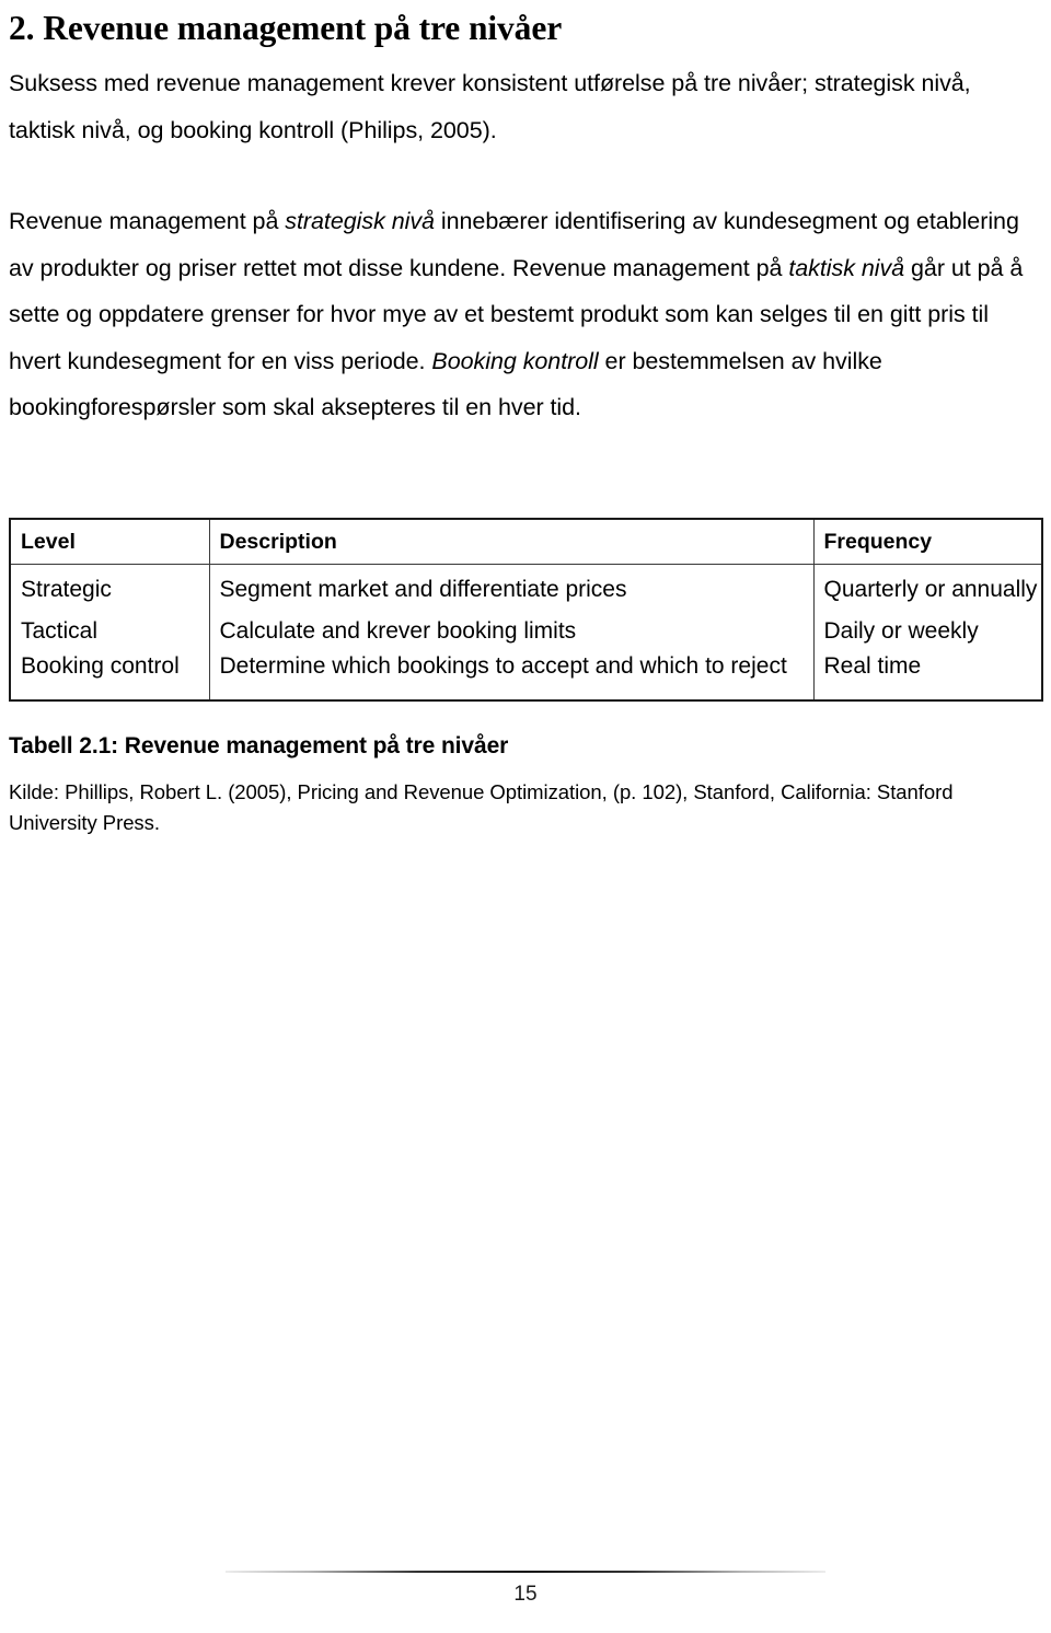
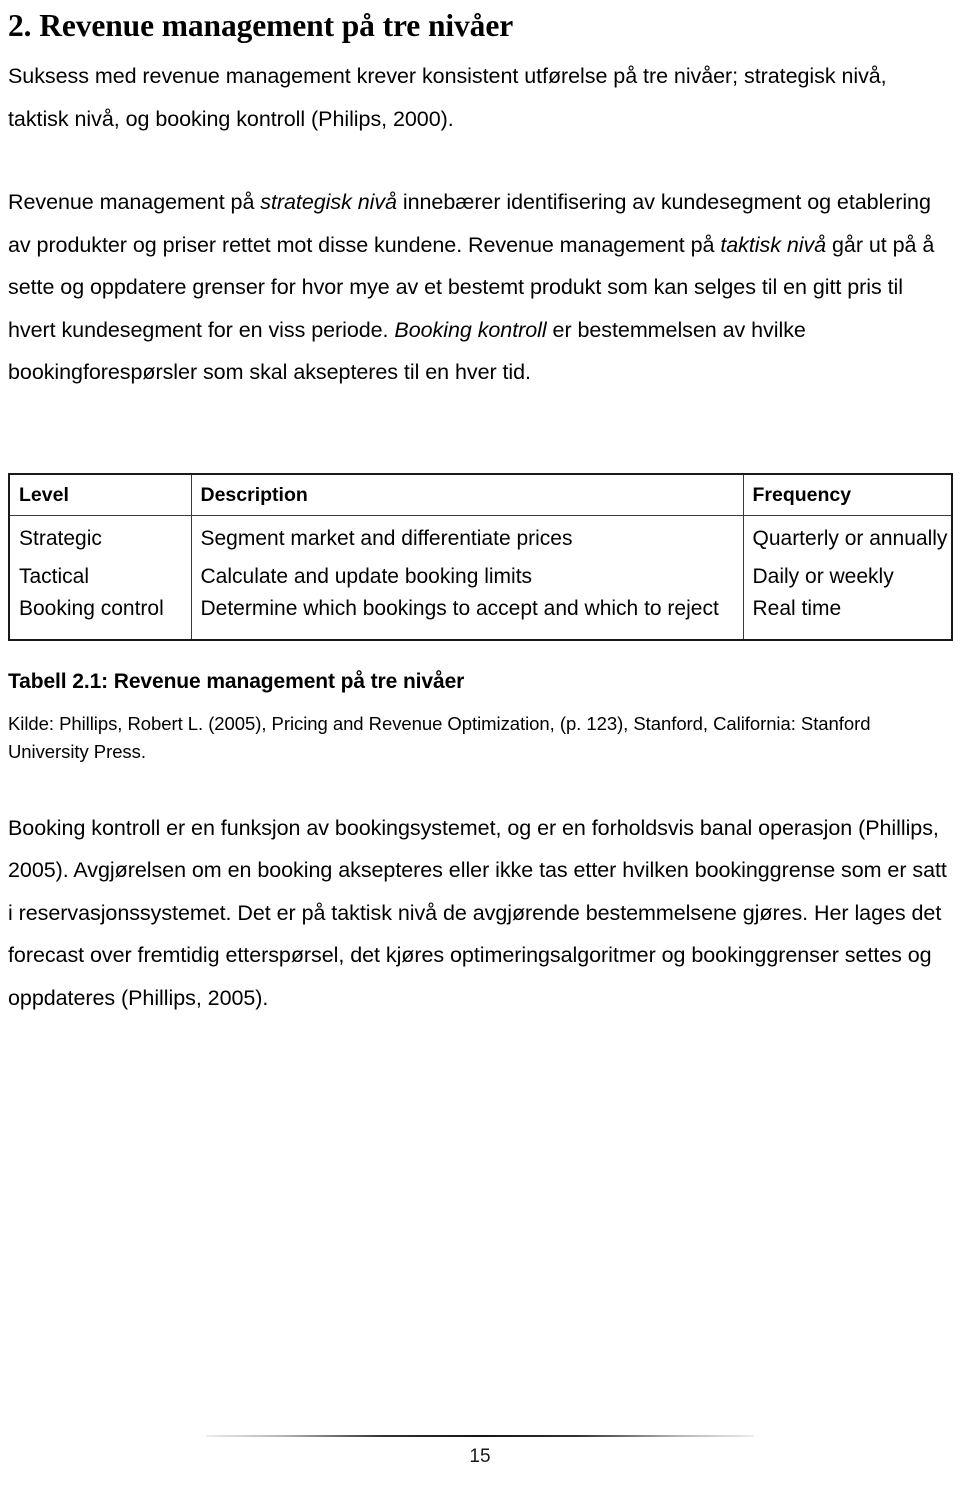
  2. Revenue management på tre nivåer
- Suksess med revenue management krever konsistent utførelse på tre nivåer; strategisk nivå, taktisk nivå, og booking kontroll (Philips, 2005).
+ Suksess med revenue management krever konsistent utførelse på tre nivåer; strategisk nivå, taktisk nivå, og booking kontroll (Philips, 2000).
  Revenue management på strategisk nivå innebærer identifisering av kundesegment og etablering av produkter og priser rettet mot disse kundene. Revenue management på taktisk nivå går ut på å sette og oppdatere grenser for hvor mye av et bestemt produkt som kan selges til en gitt pris til hvert kundesegment for en viss periode. Booking kontroll er bestemmelsen av hvilke bookingforespørsler som skal aksepteres til en hver tid.
  Level	Description	Frequency
- Strategic Tactical Booking control	Segment market and differentiate prices Calculate and krever booking limits Determine which bookings to accept and which to reject	Quarterly or annually Daily or weekly Real time
+ Strategic Tactical Booking control	Segment market and differentiate prices Calculate and update booking limits Determine which bookings to accept and which to reject	Quarterly or annually Daily or weekly Real time
  Tabell 2.1: Revenue management på tre nivåer
- Kilde: Phillips, Robert L. (2005), Pricing and Revenue Optimization, (p. 102), Stanford, California: Stanford University Press.
+ Kilde: Phillips, Robert L. (2005), Pricing and Revenue Optimization, (p. 123), Stanford, California: Stanford University Press.
+ Booking kontroll er en funksjon av bookingsystemet, og er en forholdsvis banal operasjon (Phillips, 2005). Avgjørelsen om en booking aksepteres eller ikke tas etter hvilken bookinggrense som er satt i reservasjonssystemet. Det er på taktisk nivå de avgjørende bestemmelsene gjøres. Her lages det forecast over fremtidig etterspørsel, det kjøres optimeringsalgoritmer og bookinggrenser settes og oppdateres (Phillips, 2005).
  15
